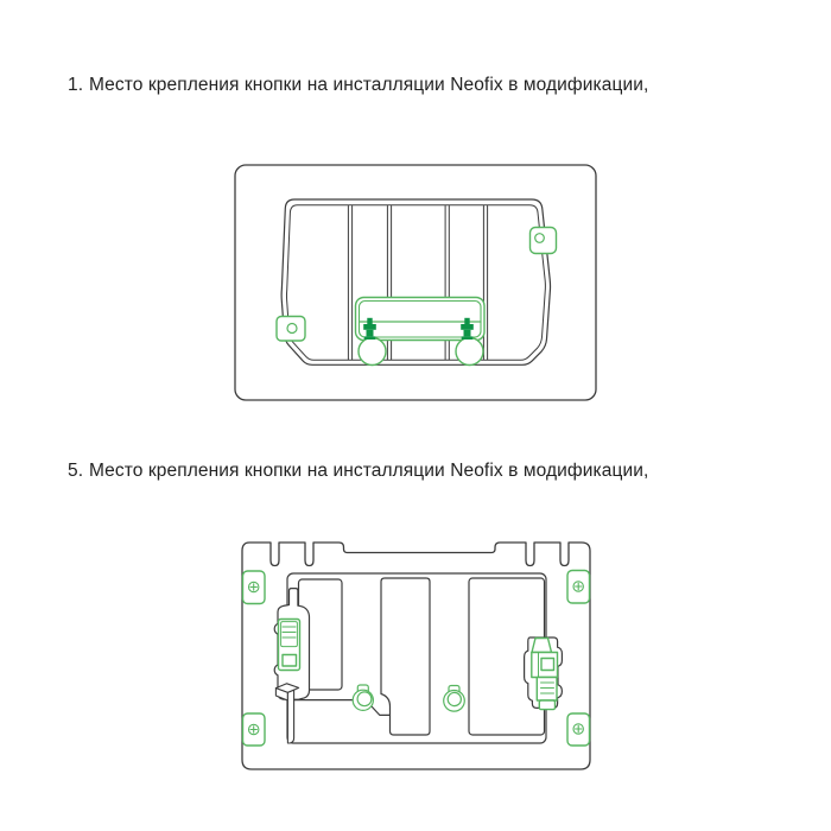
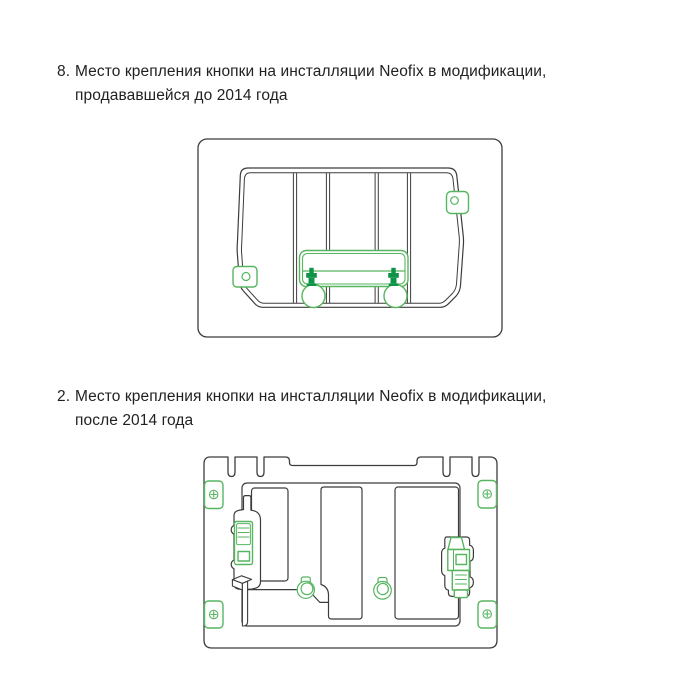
- 1.
+ 8.
  Место крепления кнопки на инсталляции Neofix в модификации,
+ продававшейся до 2014 года
- 5.
+ 2.
  Место крепления кнопки на инсталляции Neofix в модификации,
+ после 2014 года
